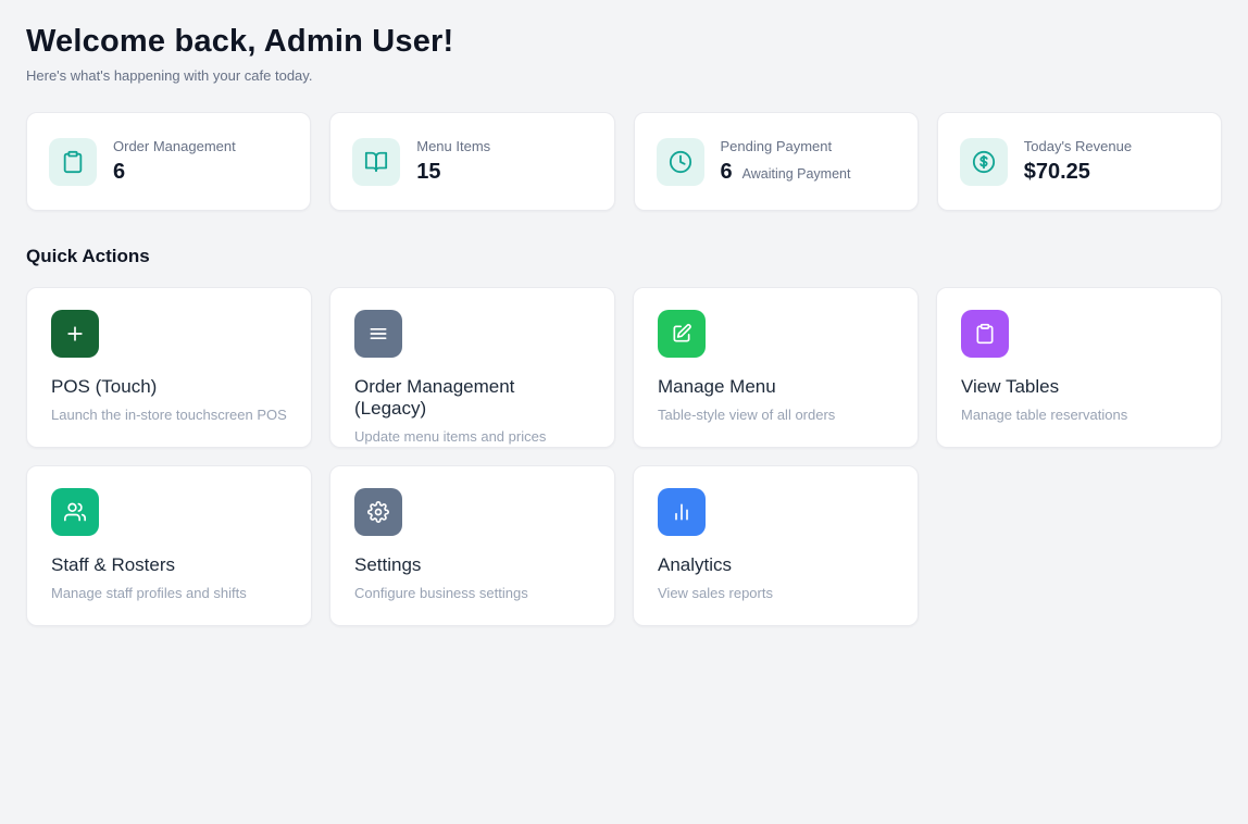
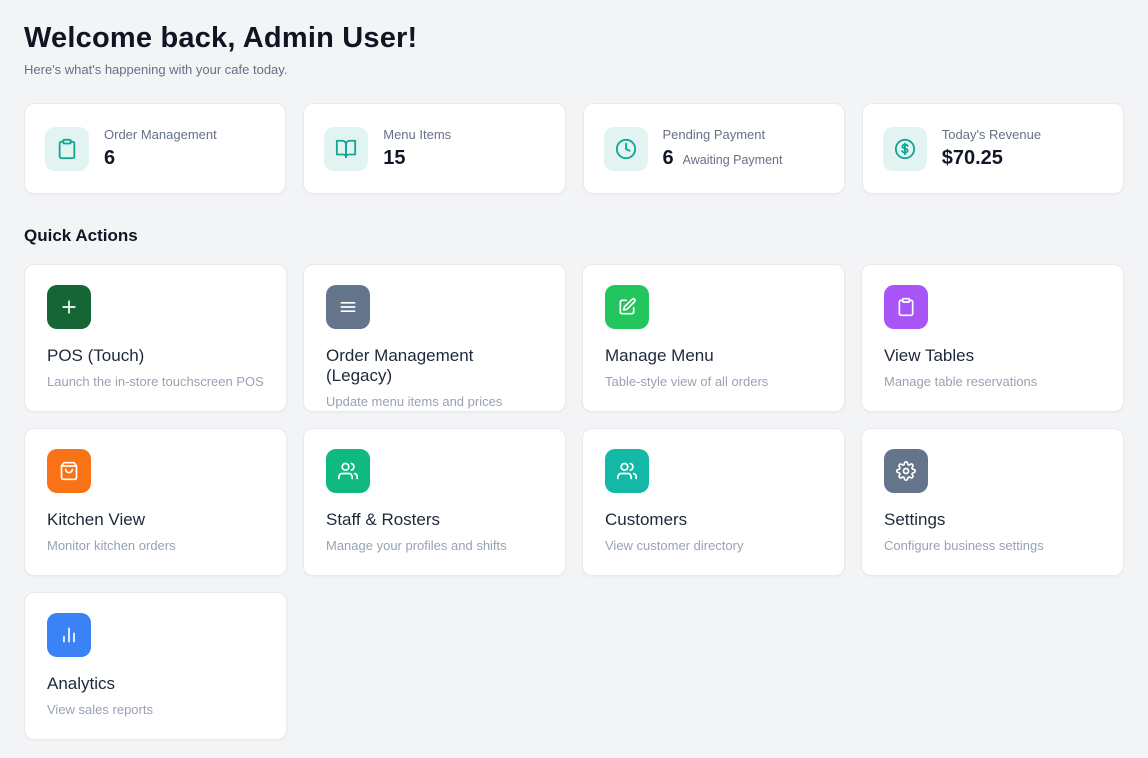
  Welcome back, Admin User!
  Here's what's happening with your cafe today.
  Order Management
  6
  Menu Items
  15
  Pending Payment
  6
  Awaiting Payment
  Today's Revenue
  $70.25
  Quick Actions
  POS (Touch)
  Launch the in-store touchscreen POS
  Order Management (Legacy)
  Update menu items and prices
  Manage Menu
  Table-style view of all orders
  View Tables
  Manage table reservations
+ Kitchen View
+ Monitor kitchen orders
  Staff & Rosters
- Manage staff profiles and shifts
+ Manage your profiles and shifts
+ Customers
+ View customer directory
  Settings
  Configure business settings
  Analytics
  View sales reports
